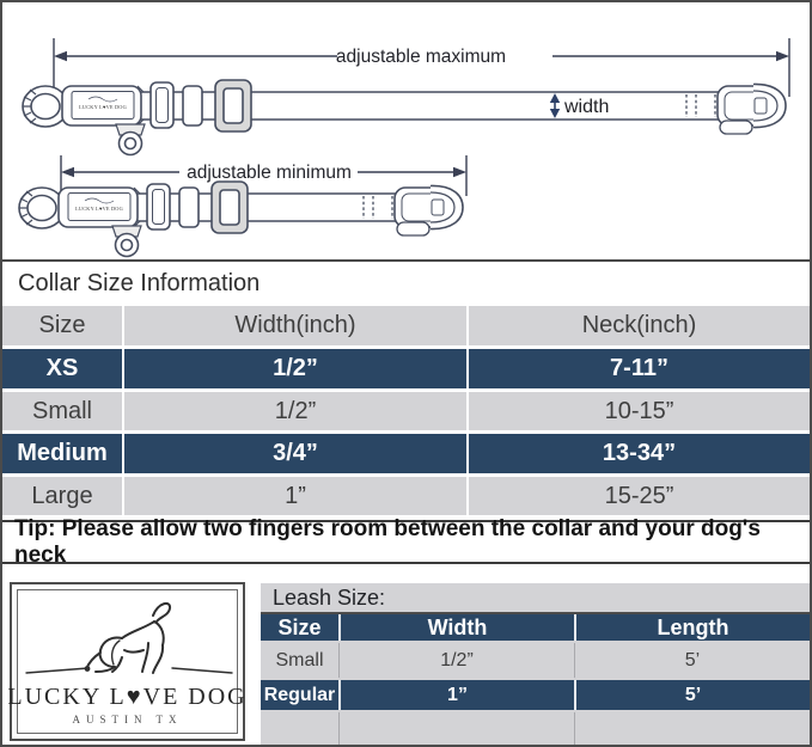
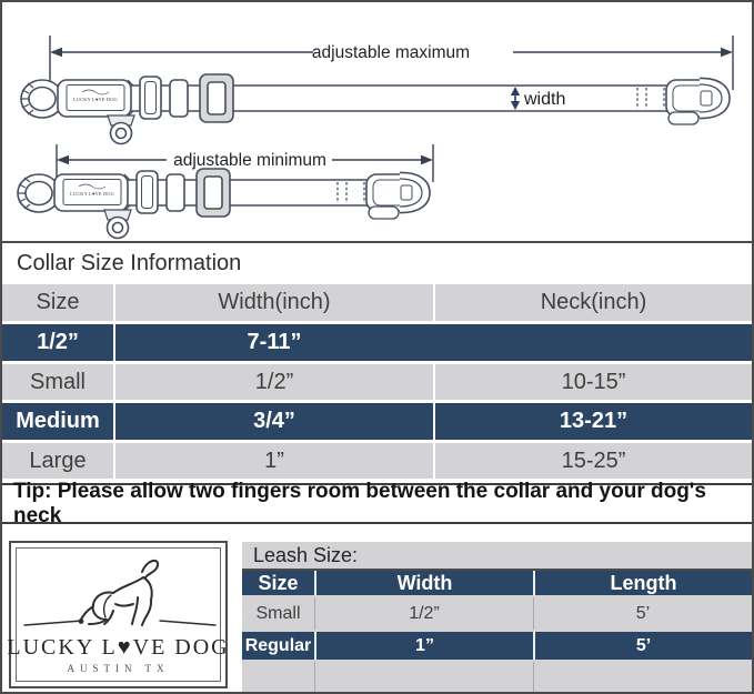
  adjustable maximum
  width
  adjustable minimum
  Collar Size Information
  Size
  Width(inch)
  Neck(inch)
- XS
  1/2”
  7-11”
  Small
  1/2”
  10-15”
  Medium
  3/4”
- 13-34”
+ 13-21”
  Large
  1”
  15-25”
  Tip: Please allow two fingers room between the collar and your dog's neck
  LUCKY L♥VE DOG
  AUSTIN TX
  Leash Size:
  Size
  Width
  Length
  Small
  1/2”
  5’
  Regular
  1”
  5’
